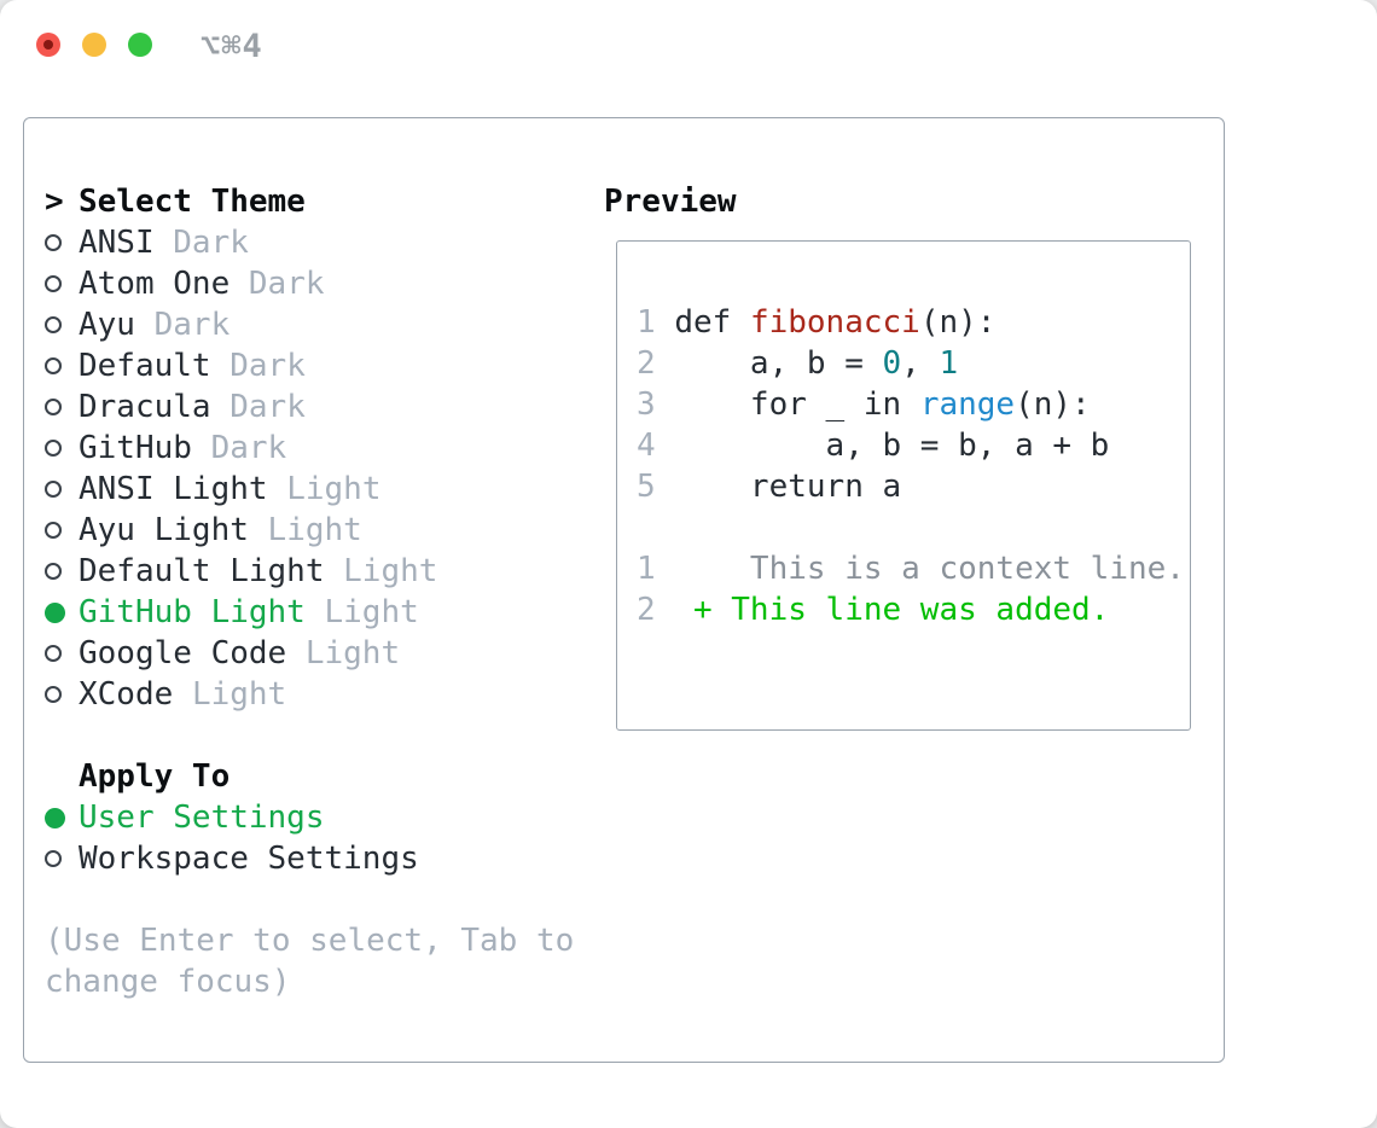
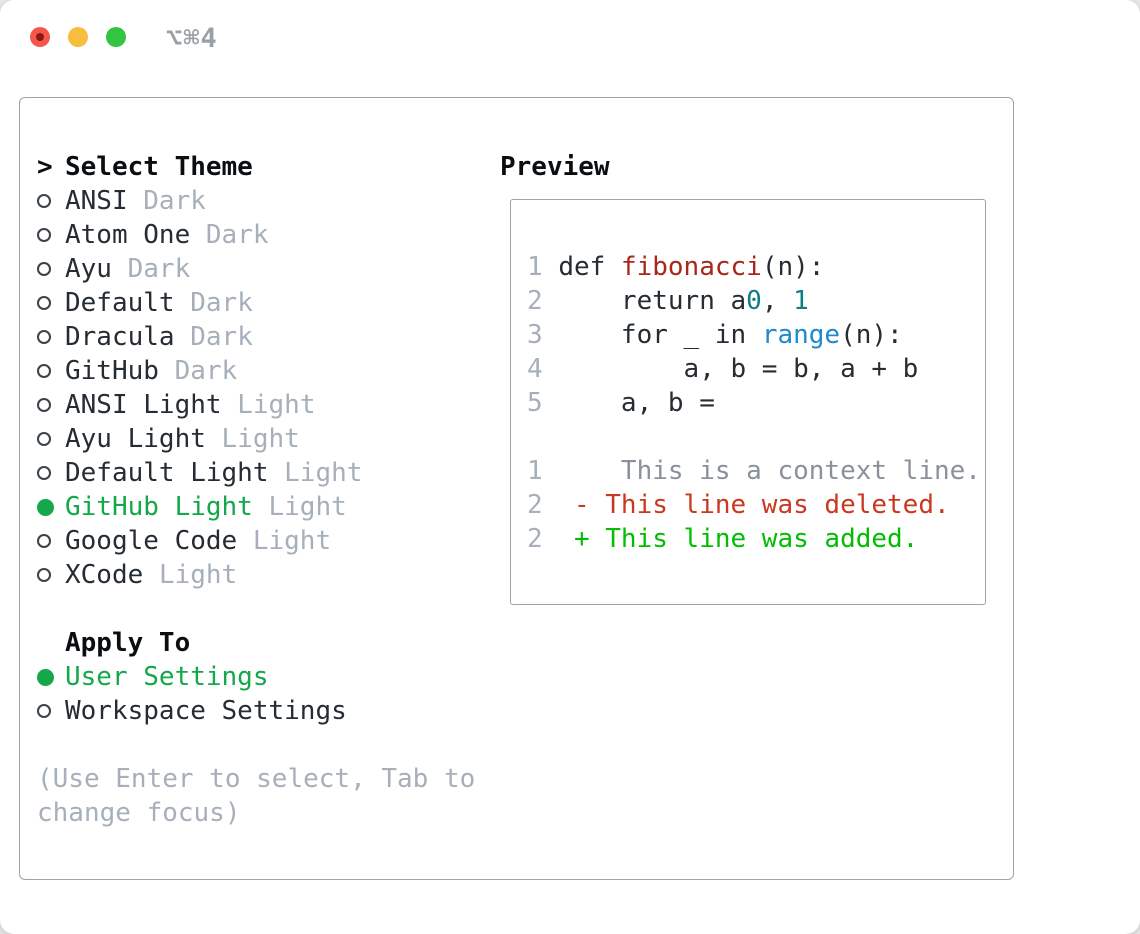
  ⌥⌘4
  >
  Select Theme
  ANSI
  Dark
  Atom One
  Dark
  Ayu
  Dark
  Default
  Dark
  Dracula
  Dark
  GitHub
  Dark
  ANSI Light
  Light
  Ayu Light
  Light
  Default Light
  Light
  GitHub Light
  Light
  Google Code
  Light
  XCode
  Light
  Apply To
  User Settings
  Workspace Settings
  (Use Enter to select, Tab to
  change focus)
  Preview
  1 def fibonacci(n):
- 2 a, b = 0, 1
+ 2 return a0, 1
  3 for _ in range(n):
  4 a, b = b, a + b
- 5 return a
+ 5 a, b =
  1 This is a context line.
+ 2 - This line was deleted.
  2 + This line was added.
